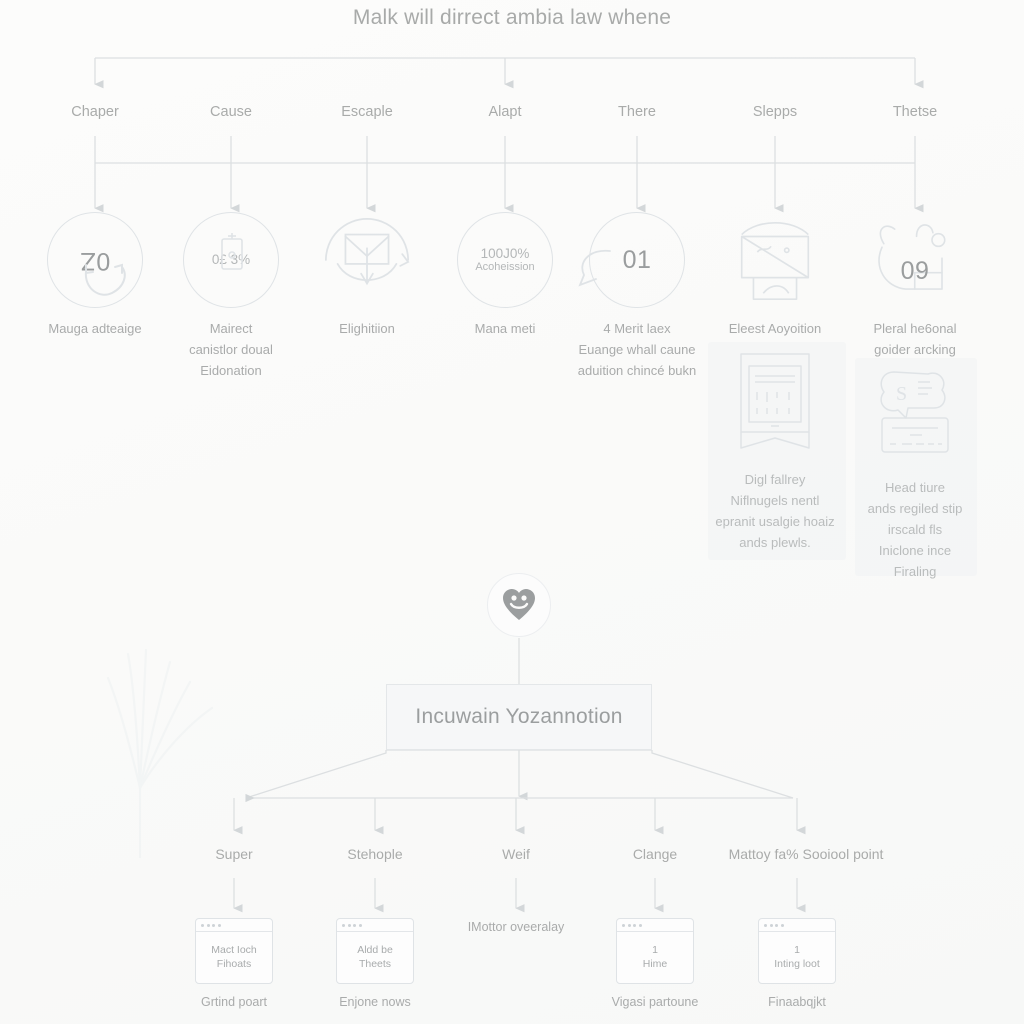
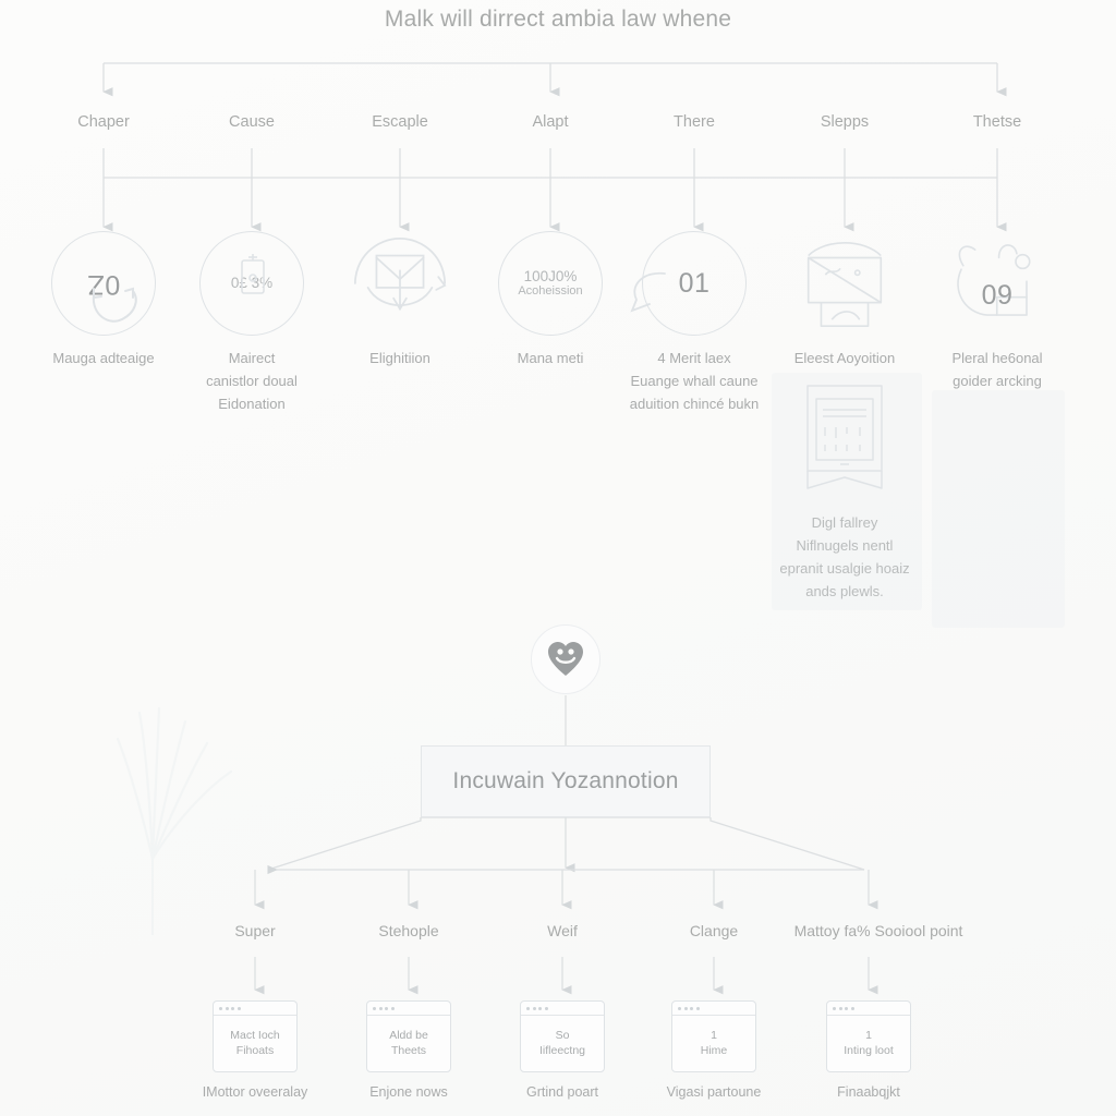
  Malk will dirrect ambia law whene
  Chaper
  Cause
  Escaple
  Alapt
  There
  Slepps
  Thetse
  Mauga adteaige
  0£ 3%
  Mairect
  canistlor doual
  Eidonation
  Elighitiion
  100J0%
  Acoheission
  Mana meti
  01
  4 Merit laex
  Euange whall caune
  aduition chincé bukn
  Eleest Aoyoition
  09
  Pleral he6onal
  goider arcking
  Digl fallrey
  Niflnugels nentl
  epranit usalgie hoaiz
  ands plewls.
- Head tiure
- ands regiled stip
- irscald fls
- Iniclone ince
- Firaling
  Incuwain Yozannotion
  Super
  Stehople
  Weif
  Clange
  Mattoy fa% Sooiool point
  Mact Ioch
  Fihoats
- Grtind poart
+ IMottor oveeralay
  Aldd be
  Theets
  Enjone nows
+ So
+ Iifleectng
- IMottor oveeralay
+ Grtind poart
  1
  Hime
  Vigasi partoune
  1
  Inting loot
  Finaabqjkt
